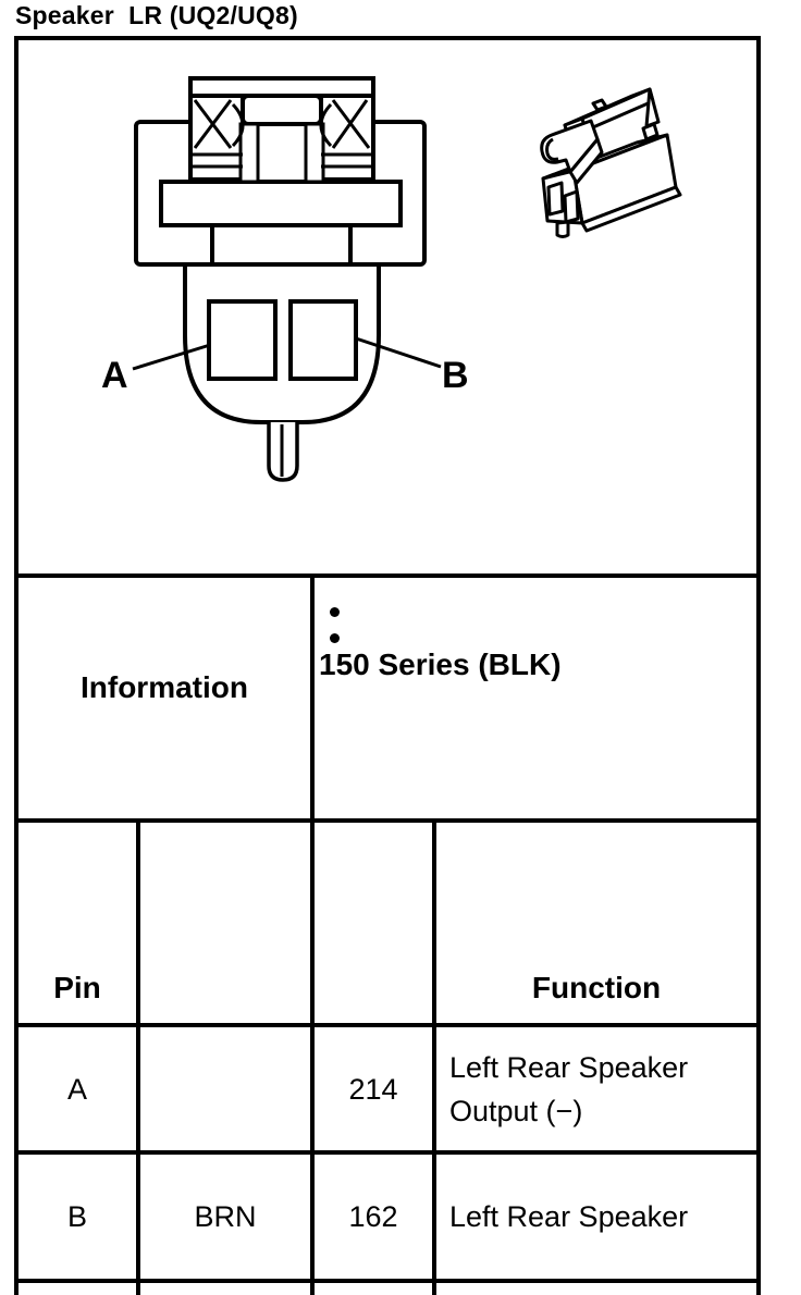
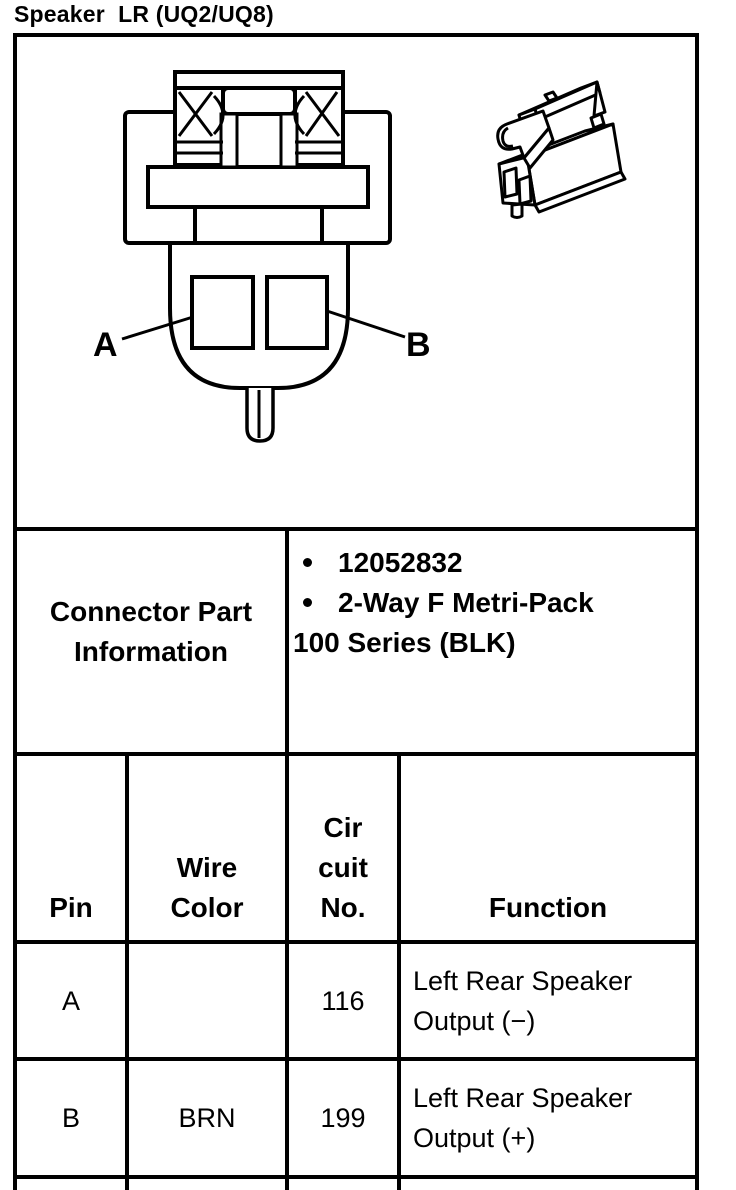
  Speaker LR (UQ2/UQ8)
  A
  B
+ Connector Part
  Information
+ 12052832
+ 2-Way F Metri-Pack
- 150 Series (BLK)
+ 100 Series (BLK)
  Pin
+ Wire
+ Color
+ Cir
+ cuit
+ No.
  Function
  A
- 214
+ 116
  Left Rear Speaker
  Output (−)
  B
  BRN
- 162
+ 199
  Left Rear Speaker
+ Output (+)
